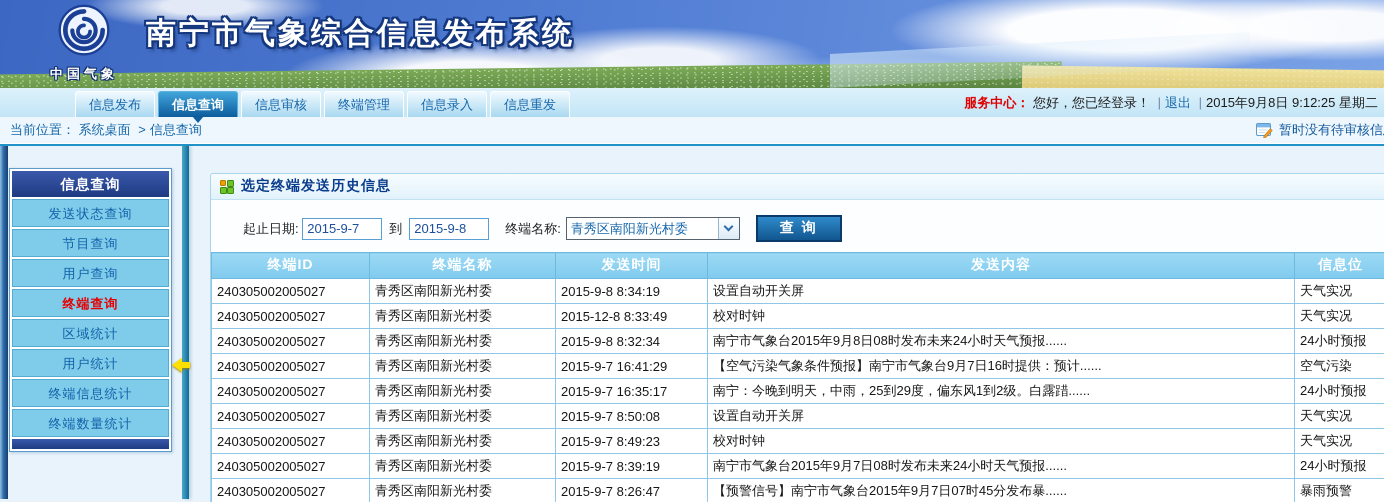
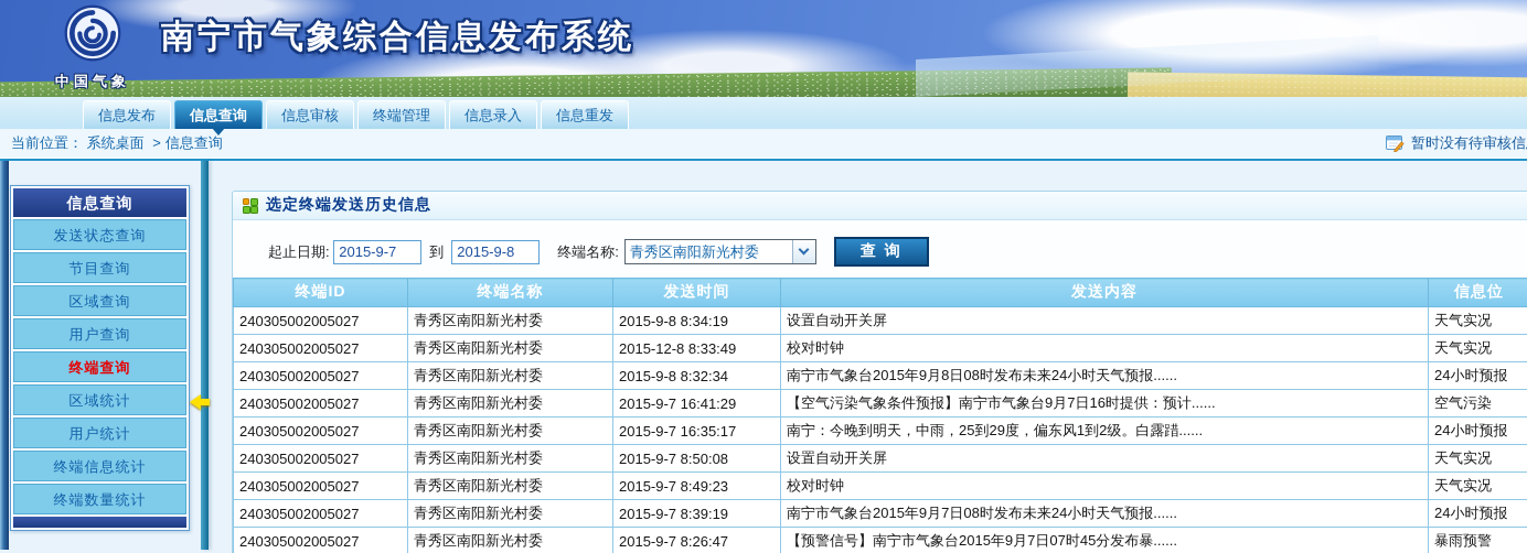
  中国气象
  南宁市气象综合信息发布系统
  信息发布
  信息查询
  信息审核
  终端管理
  信息录入
  信息重发
- 服务中心： 您好，您已经登录！ | 退出 | 2015年9月8日 9:12:25 星期二
  当前位置： 系统桌面 > 信息查询
  暂时没有待审核信
  信息查询
  发送状态查询
  节目查询
+ 区域查询
  用户查询
  终端查询
  区域统计
  用户统计
  终端信息统计
  终端数量统计
  选定终端发送历史信息
  起止日期:
  2015-9-7
  到
  2015-9-8
  终端名称:
  青秀区南阳新光村委
  查 询
  终端ID	终端名称	发送时间	发送内容	信息位
  240305002005027	青秀区南阳新光村委	2015-9-8 8:34:19	设置自动开关屏	天气实况
  240305002005027	青秀区南阳新光村委	2015-12-8 8:33:49	校对时钟	天气实况
  240305002005027	青秀区南阳新光村委	2015-9-8 8:32:34	南宁市气象台2015年9月8日08时发布未来24小时天气预报......	24小时预报
  240305002005027	青秀区南阳新光村委	2015-9-7 16:41:29	【空气污染气象条件预报】南宁市气象台9月7日16时提供：预计......	空气污染
  240305002005027	青秀区南阳新光村委	2015-9-7 16:35:17	南宁：今晚到明天，中雨，25到29度，偏东风1到2级。白露踖......	24小时预报
  240305002005027	青秀区南阳新光村委	2015-9-7 8:50:08	设置自动开关屏	天气实况
  240305002005027	青秀区南阳新光村委	2015-9-7 8:49:23	校对时钟	天气实况
  240305002005027	青秀区南阳新光村委	2015-9-7 8:39:19	南宁市气象台2015年9月7日08时发布未来24小时天气预报......	24小时预报
  240305002005027	青秀区南阳新光村委	2015-9-7 8:26:47	【预警信号】南宁市气象台2015年9月7日07时45分发布暴......	暴雨预警
